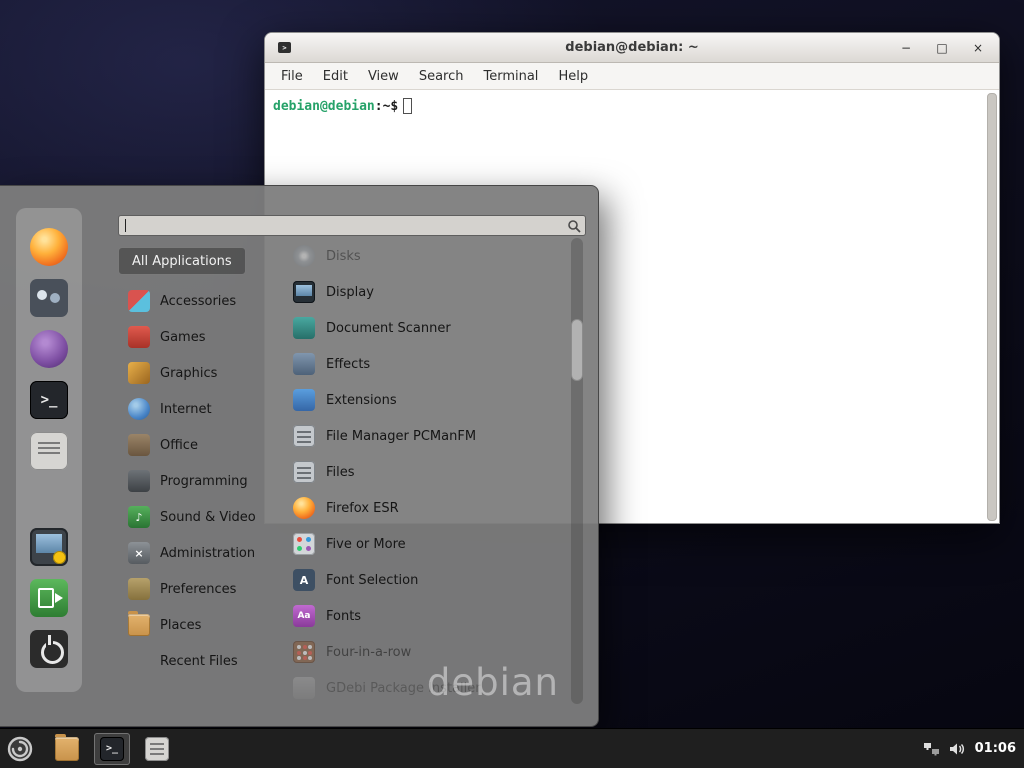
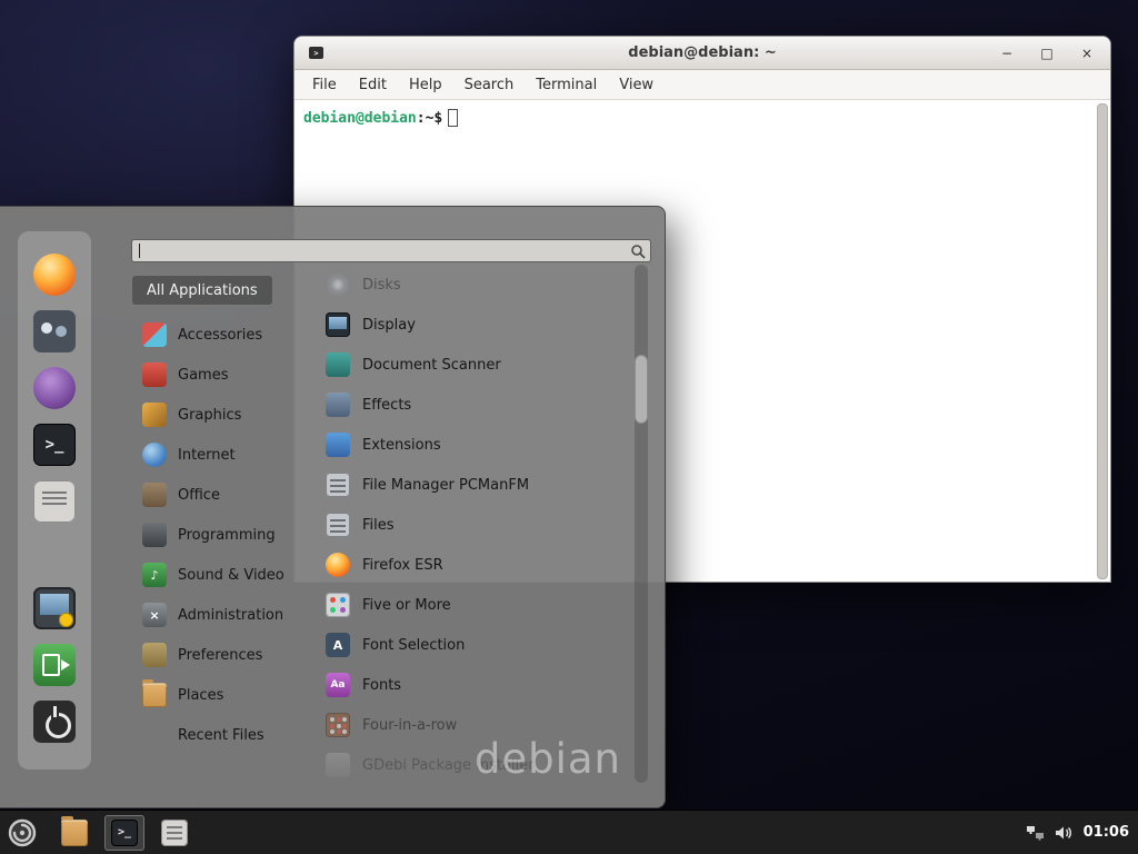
  >
  debian@debian: ~
  −
  □
  ×
  File
  Edit
- View
+ Help
  Search
  Terminal
- Help
+ View
  debian@debian
  :~$
  >_
  All Applications
  Accessories
  Games
  Graphics
  Internet
  Office
  Programming
  ♪
  Sound & Video
  ×
  Administration
  Preferences
  Places
  Recent Files
  Disks
  Display
  Document Scanner
  Effects
  Extensions
  File Manager PCManFM
  Files
  Firefox ESR
  Five or More
  A
  Font Selection
  Aa
  Fonts
  Four-in-a-row
  GDebi Package Installer
  debian
  >_
  01:06
